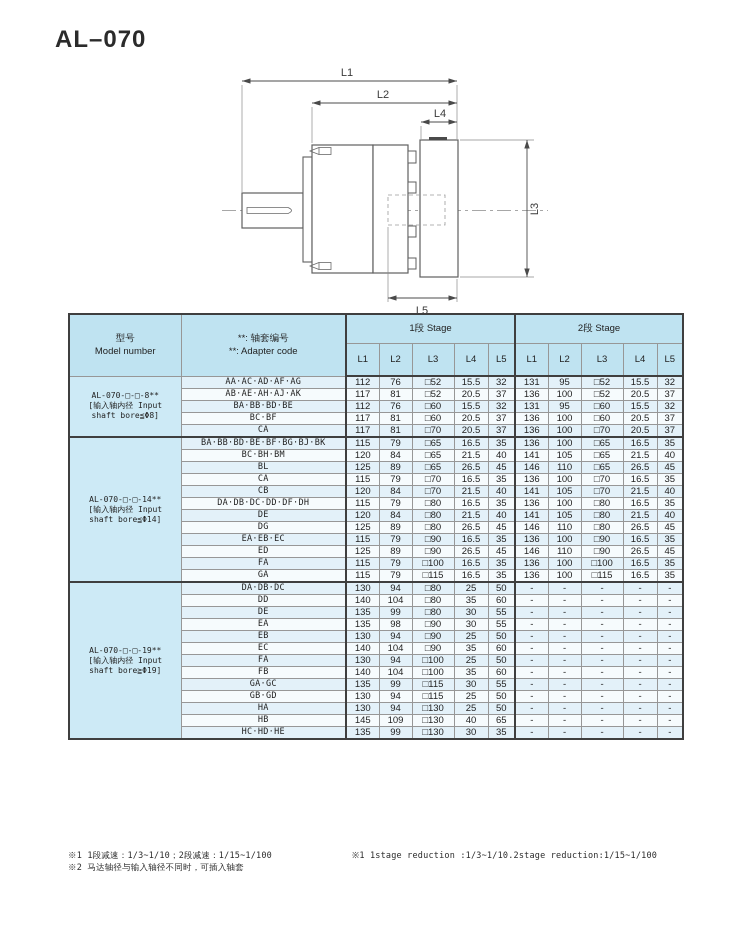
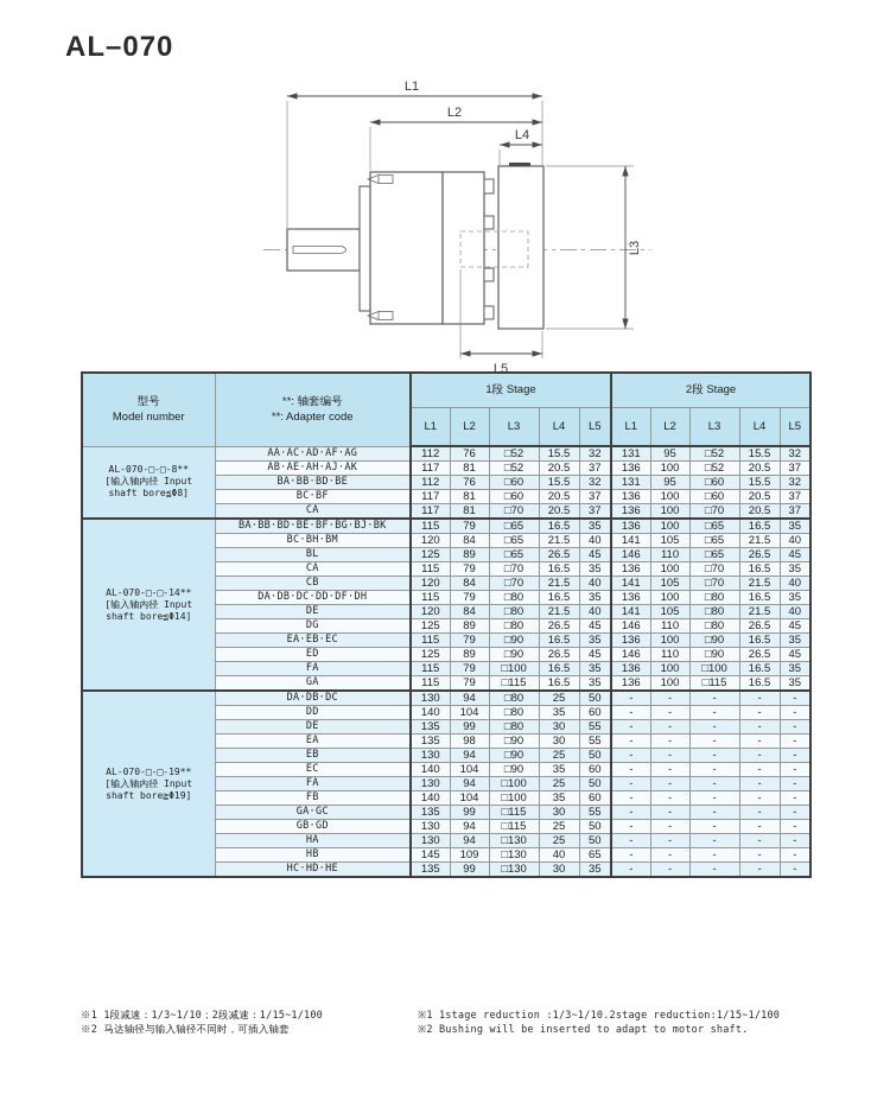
  AL–070
  L1
  L2
  L4
  L5
  型号 Model number	**: 轴套编号 **: Adapter code	1段 Stage	2段 Stage
  L1	L2	L3	L4	L5	L1	L2	L3	L4	L5
  AL-070-□-□-8**[输入轴内径 Inputshaft bore≦Φ8]	AA·AC·AD·AF·AG	112	76	□52	15.5	32	131	95	□52	15.5	32
  AB·AE·AH·AJ·AK	117	81	□52	20.5	37	136	100	□52	20.5	37
  BA·BB·BD·BE	112	76	□60	15.5	32	131	95	□60	15.5	32
  BC·BF	117	81	□60	20.5	37	136	100	□60	20.5	37
  CA	117	81	□70	20.5	37	136	100	□70	20.5	37
  AL-070-□-□-14**[输入轴内径 Inputshaft bore≦Φ14]	BA·BB·BD·BE·BF·BG·BJ·BK	115	79	□65	16.5	35	136	100	□65	16.5	35
  BC·BH·BM	120	84	□65	21.5	40	141	105	□65	21.5	40
  BL	125	89	□65	26.5	45	146	110	□65	26.5	45
  CA	115	79	□70	16.5	35	136	100	□70	16.5	35
  CB	120	84	□70	21.5	40	141	105	□70	21.5	40
  DA·DB·DC·DD·DF·DH	115	79	□80	16.5	35	136	100	□80	16.5	35
  DE	120	84	□80	21.5	40	141	105	□80	21.5	40
  DG	125	89	□80	26.5	45	146	110	□80	26.5	45
  EA·EB·EC	115	79	□90	16.5	35	136	100	□90	16.5	35
  ED	125	89	□90	26.5	45	146	110	□90	26.5	45
  FA	115	79	□100	16.5	35	136	100	□100	16.5	35
  GA	115	79	□115	16.5	35	136	100	□115	16.5	35
  AL-070-□-□-19**[输入轴内径 Inputshaft bore≧Φ19]	DA·DB·DC	130	94	□80	25	50	-	-	-	-	-
  DD	140	104	□80	35	60	-	-	-	-	-
  DE	135	99	□80	30	55	-	-	-	-	-
  EA	135	98	□90	30	55	-	-	-	-	-
  EB	130	94	□90	25	50	-	-	-	-	-
  EC	140	104	□90	35	60	-	-	-	-	-
  FA	130	94	□100	25	50	-	-	-	-	-
  FB	140	104	□100	35	60	-	-	-	-	-
  GA·GC	135	99	□115	30	55	-	-	-	-	-
  GB·GD	130	94	□115	25	50	-	-	-	-	-
  HA	130	94	□130	25	50	-	-	-	-	-
  HB	145	109	□130	40	65	-	-	-	-	-
  HC·HD·HE	135	99	□130	30	35	-	-	-	-	-
  ※1 1段减速：1/3~1/10；2段减速：1/15~1/100
  ※2 马达轴径与输入轴径不同时，可插入轴套
  ※1 1stage reduction :1/3~1/10.2stage reduction:1/15~1/100
+ ※2 Bushing will be inserted to adapt to motor shaft.
